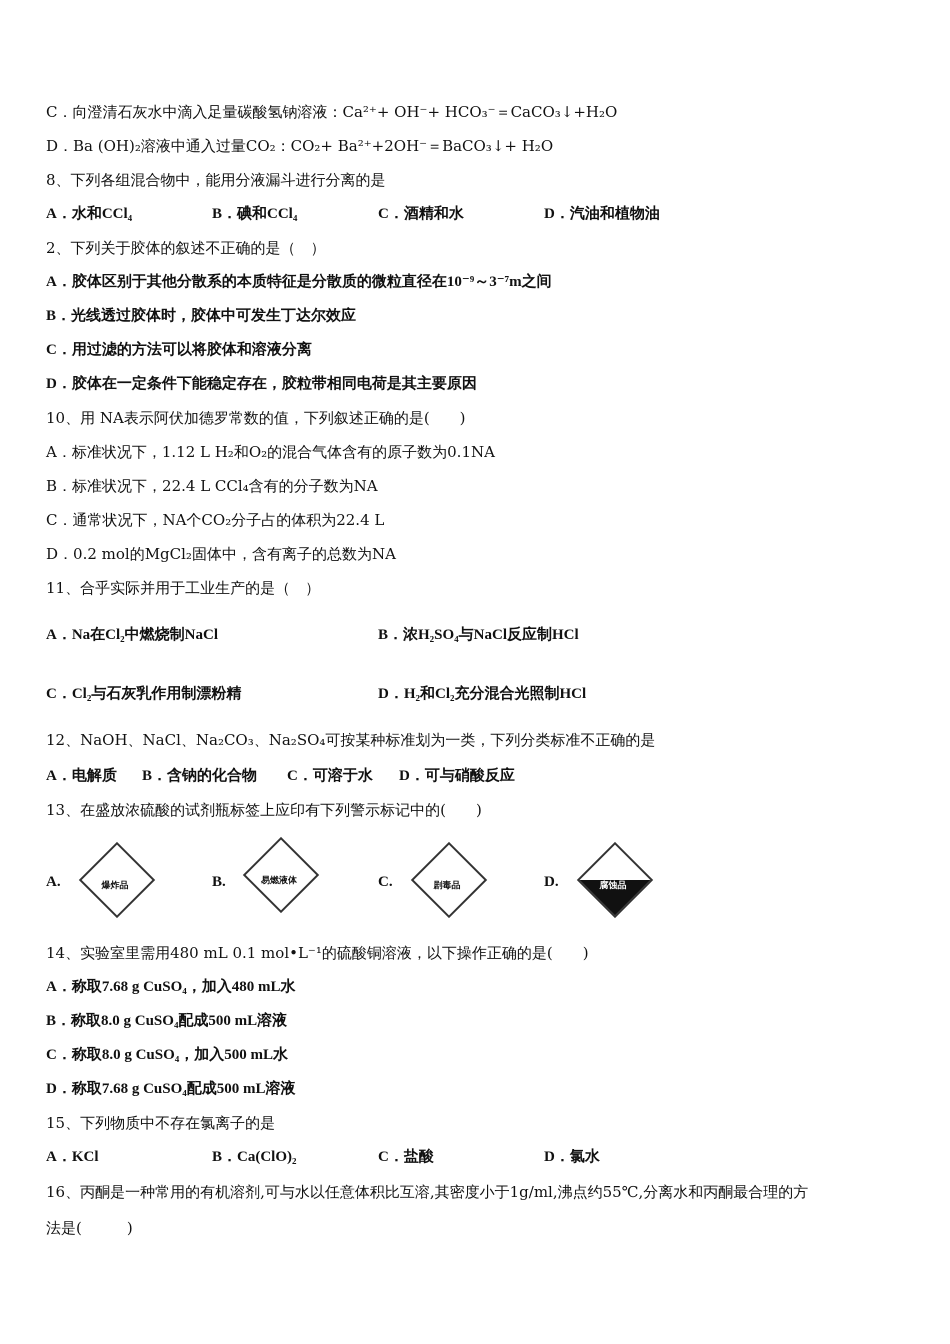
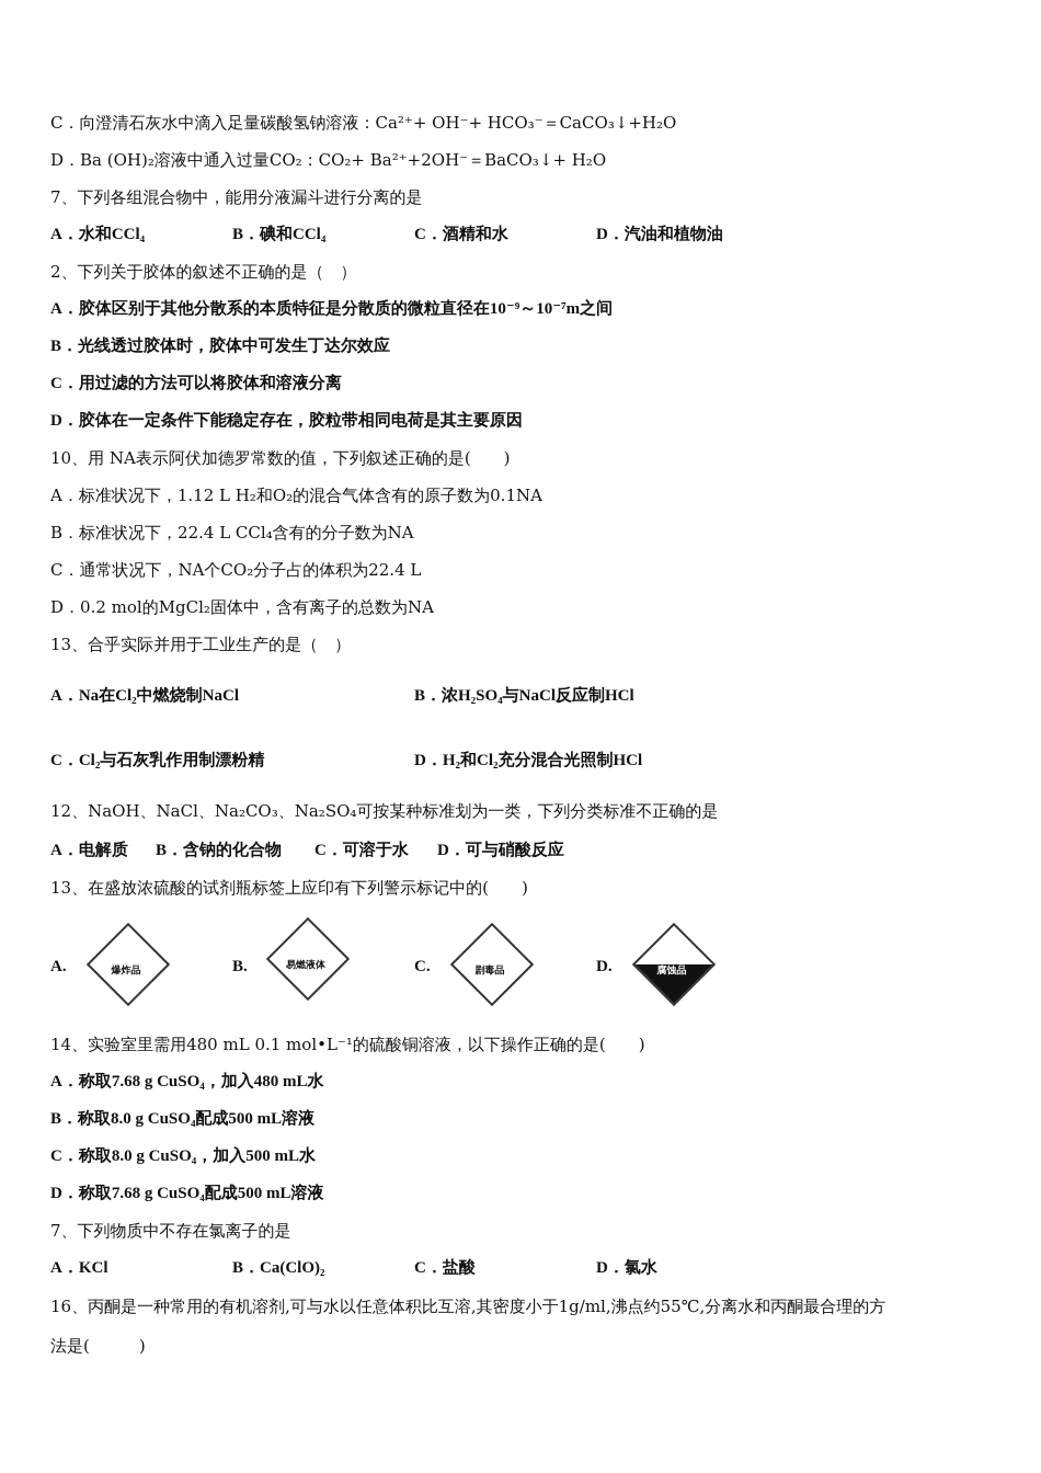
  C．向澄清石灰水中滴入足量碳酸氢钠溶液：Ca²⁺+ OH⁻+ HCO₃⁻＝CaCO₃↓+H₂O
  D．Ba (OH)₂溶液中通入过量CO₂：CO₂+ Ba²⁺+2OH⁻＝BaCO₃↓+ H₂O
- 8、下列各组混合物中，能用分液漏斗进行分离的是
+ 7、下列各组混合物中，能用分液漏斗进行分离的是
  A．水和CCl₄
  B．碘和CCl₄
  C．酒精和水
  D．汽油和植物油
  2、下列关于胶体的叙述不正确的是（ ）
- A．胶体区别于其他分散系的本质特征是分散质的微粒直径在10⁻⁹～3⁻⁷m之间
+ A．胶体区别于其他分散系的本质特征是分散质的微粒直径在10⁻⁹～10⁻⁷m之间
  B．光线透过胶体时，胶体中可发生丁达尔效应
  C．用过滤的方法可以将胶体和溶液分离
  D．胶体在一定条件下能稳定存在，胶粒带相同电荷是其主要原因
  10、用 NA表示阿伏加德罗常数的值，下列叙述正确的是( )
  A．标准状况下，1.12 L H₂和O₂的混合气体含有的原子数为0.1NA
  B．标准状况下，22.4 L CCl₄含有的分子数为NA
  C．通常状况下，NA个CO₂分子占的体积为22.4 L
  D．0.2 mol的MgCl₂固体中，含有离子的总数为NA
- 11、合乎实际并用于工业生产的是（ ）
+ 13、合乎实际并用于工业生产的是（ ）
  A．Na在Cl₂中燃烧制NaCl
  B．浓H₂SO₄与NaCl反应制HCl
  C．Cl₂与石灰乳作用制漂粉精
  D．H₂和Cl₂充分混合光照制HCl
  12、NaOH、NaCl、Na₂CO₃、Na₂SO₄可按某种标准划为一类，下列分类标准不正确的是
  A．电解质
  B．含钠的化合物
  C．可溶于水
  D．可与硝酸反应
  13、在盛放浓硫酸的试剂瓶标签上应印有下列警示标记中的( )
  A.
  爆炸品
  B.
  易燃液体
  C.
  剧毒品
  D.
  腐蚀品
  14、实验室里需用480 mL 0.1 mol•L⁻¹的硫酸铜溶液，以下操作正确的是( )
  A．称取7.68 g CuSO₄，加入480 mL水
  B．称取8.0 g CuSO₄配成500 mL溶液
  C．称取8.0 g CuSO₄，加入500 mL水
  D．称取7.68 g CuSO₄配成500 mL溶液
- 15、下列物质中不存在氯离子的是
+ 7、下列物质中不存在氯离子的是
  A．KCl
  B．Ca(ClO)₂
  C．盐酸
  D．氯水
  16、丙酮是一种常用的有机溶剂,可与水以任意体积比互溶,其密度小于1g/ml,沸点约55℃,分离水和丙酮最合理的方
  法是( )
